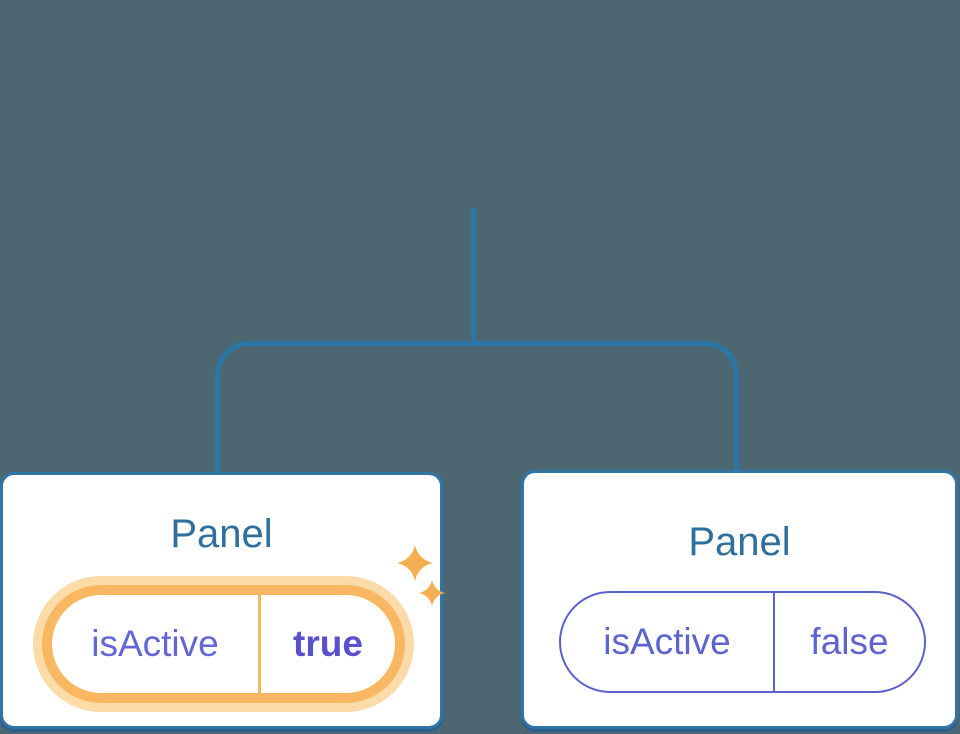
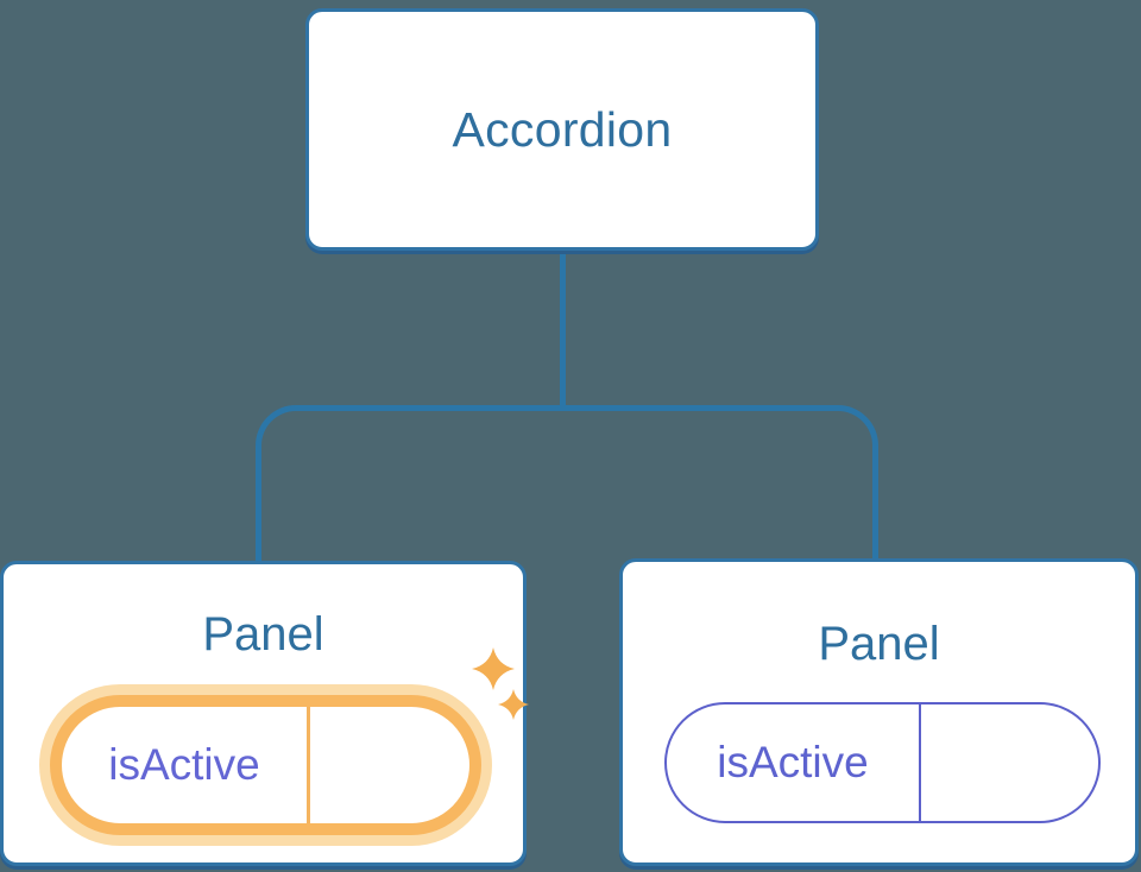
+ Accordion
  Panel
  isActive
- true
  Panel
  isActive
- false
